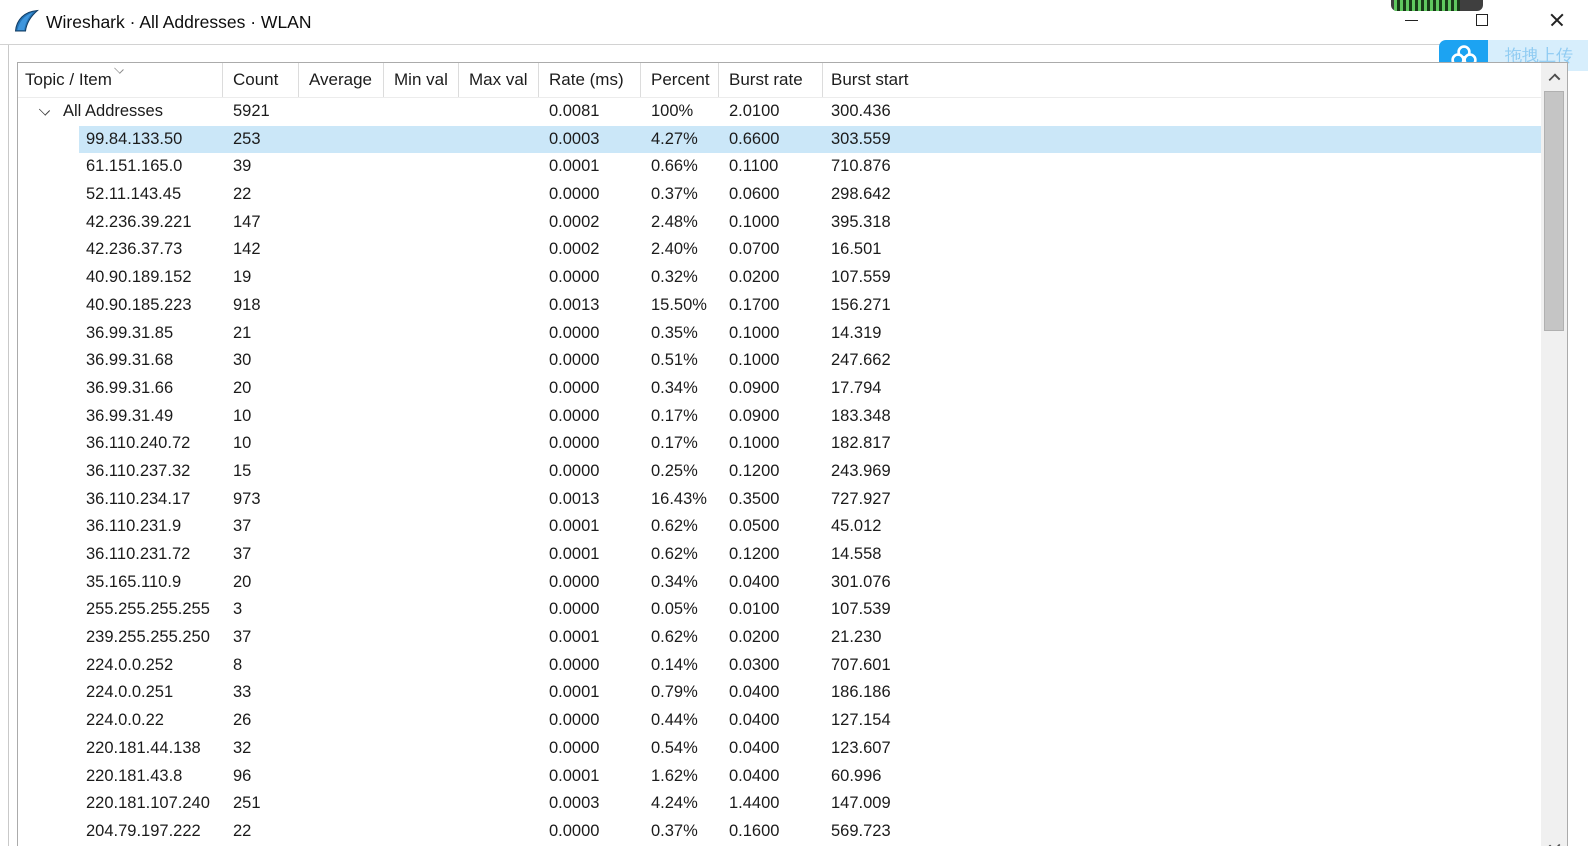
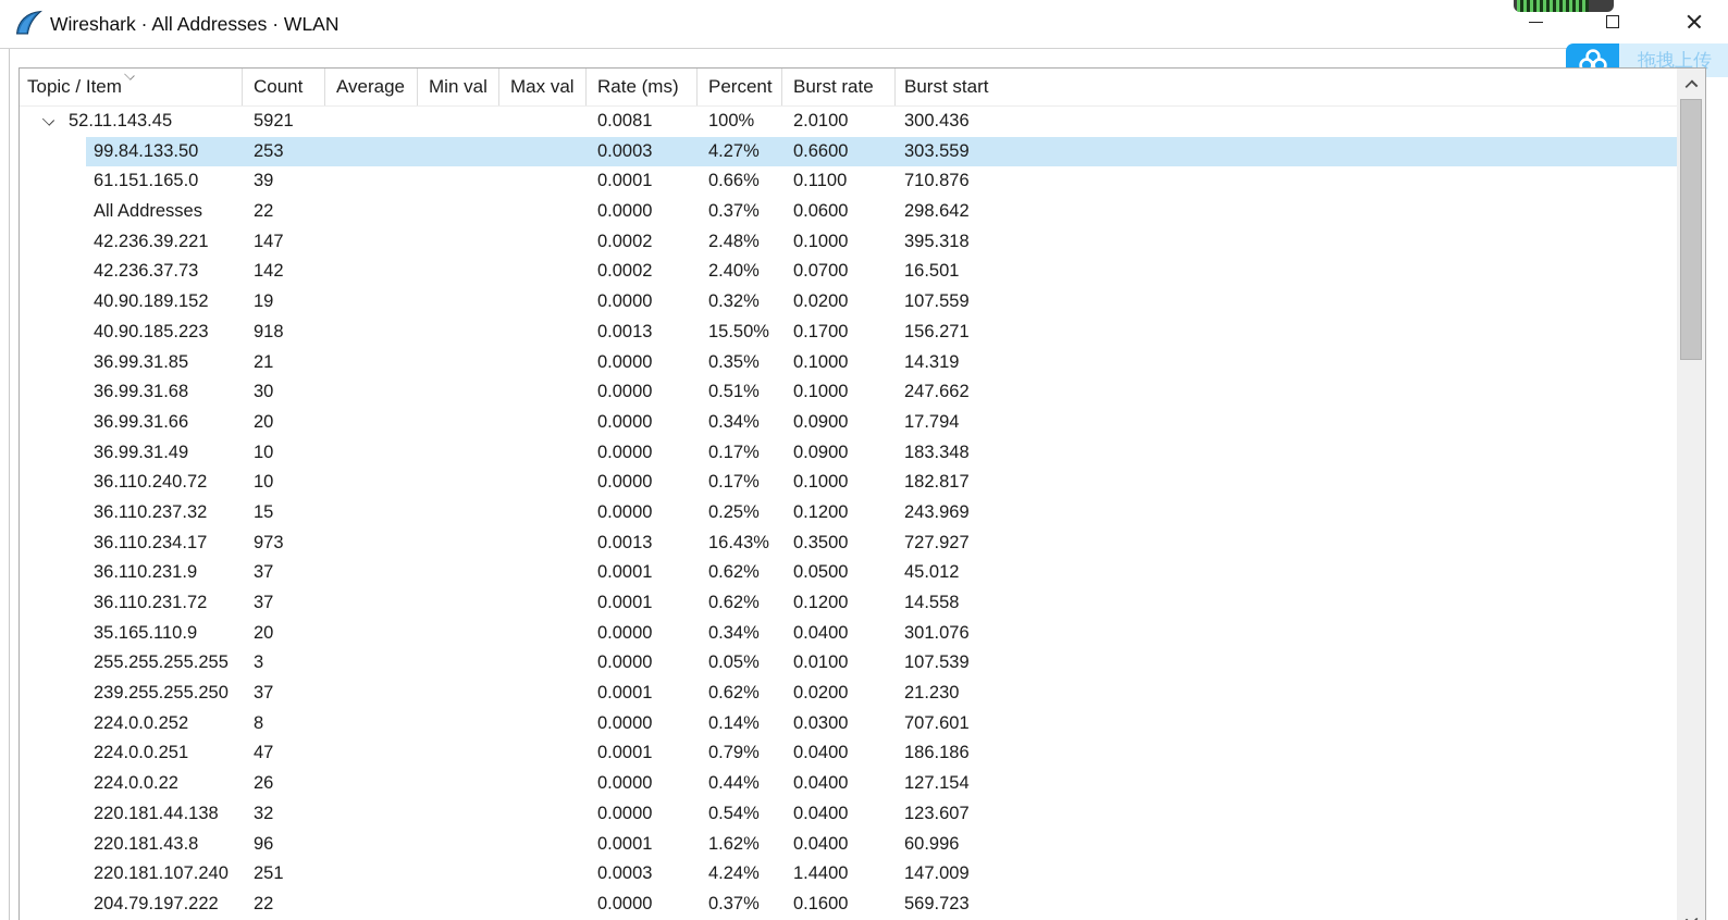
  Wireshark · All Addresses · WLAN
  拖拽上传
  Topic / Item
  Count
  Average
  Min val
  Max val
  Rate (ms)
  Percent
  Burst rate
  Burst start
- All Addresses
+ 52.11.143.45
  5921
  0.0081
  100%
  2.0100
  300.436
  99.84.133.50
  253
  0.0003
  4.27%
  0.6600
  303.559
  61.151.165.0
  39
  0.0001
  0.66%
  0.1100
  710.876
- 52.11.143.45
+ All Addresses
  22
  0.0000
  0.37%
  0.0600
  298.642
  42.236.39.221
  147
  0.0002
  2.48%
  0.1000
  395.318
  42.236.37.73
  142
  0.0002
  2.40%
  0.0700
  16.501
  40.90.189.152
  19
  0.0000
  0.32%
  0.0200
  107.559
  40.90.185.223
  918
  0.0013
  15.50%
  0.1700
  156.271
  36.99.31.85
  21
  0.0000
  0.35%
  0.1000
  14.319
  36.99.31.68
  30
  0.0000
  0.51%
  0.1000
  247.662
  36.99.31.66
  20
  0.0000
  0.34%
  0.0900
  17.794
  36.99.31.49
  10
  0.0000
  0.17%
  0.0900
  183.348
  36.110.240.72
  10
  0.0000
  0.17%
  0.1000
  182.817
  36.110.237.32
  15
  0.0000
  0.25%
  0.1200
  243.969
  36.110.234.17
  973
  0.0013
  16.43%
  0.3500
  727.927
  36.110.231.9
  37
  0.0001
  0.62%
  0.0500
  45.012
  36.110.231.72
  37
  0.0001
  0.62%
  0.1200
  14.558
  35.165.110.9
  20
  0.0000
  0.34%
  0.0400
  301.076
  255.255.255.255
  3
  0.0000
  0.05%
  0.0100
  107.539
  239.255.255.250
  37
  0.0001
  0.62%
  0.0200
  21.230
  224.0.0.252
  8
  0.0000
  0.14%
  0.0300
  707.601
  224.0.0.251
- 33
+ 47
  0.0001
  0.79%
  0.0400
  186.186
  224.0.0.22
  26
  0.0000
  0.44%
  0.0400
  127.154
  220.181.44.138
  32
  0.0000
  0.54%
  0.0400
  123.607
  220.181.43.8
  96
  0.0001
  1.62%
  0.0400
  60.996
  220.181.107.240
  251
  0.0003
  4.24%
  1.4400
  147.009
  204.79.197.222
  22
  0.0000
  0.37%
  0.1600
  569.723
